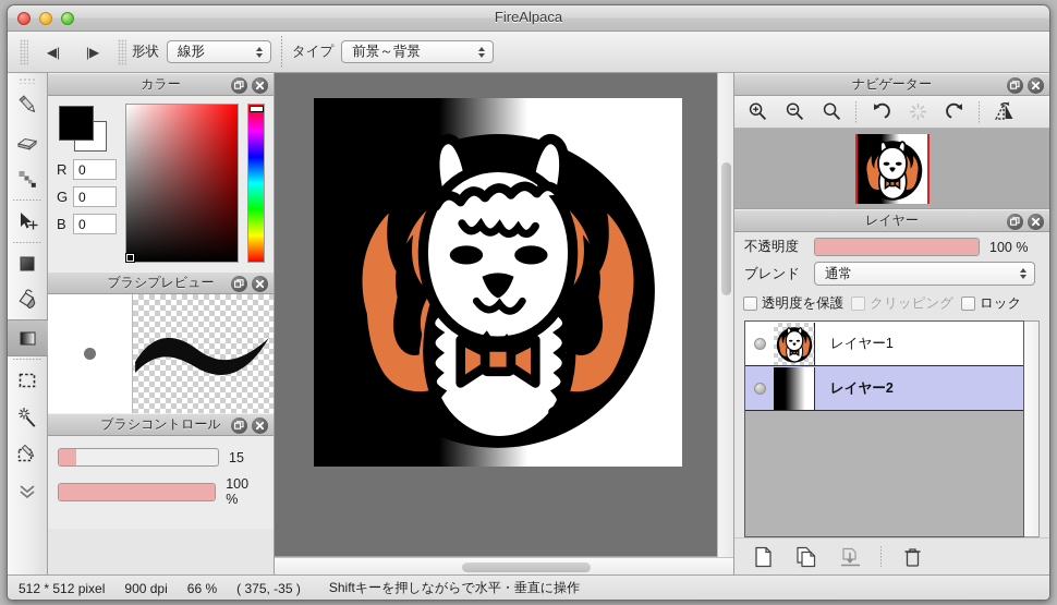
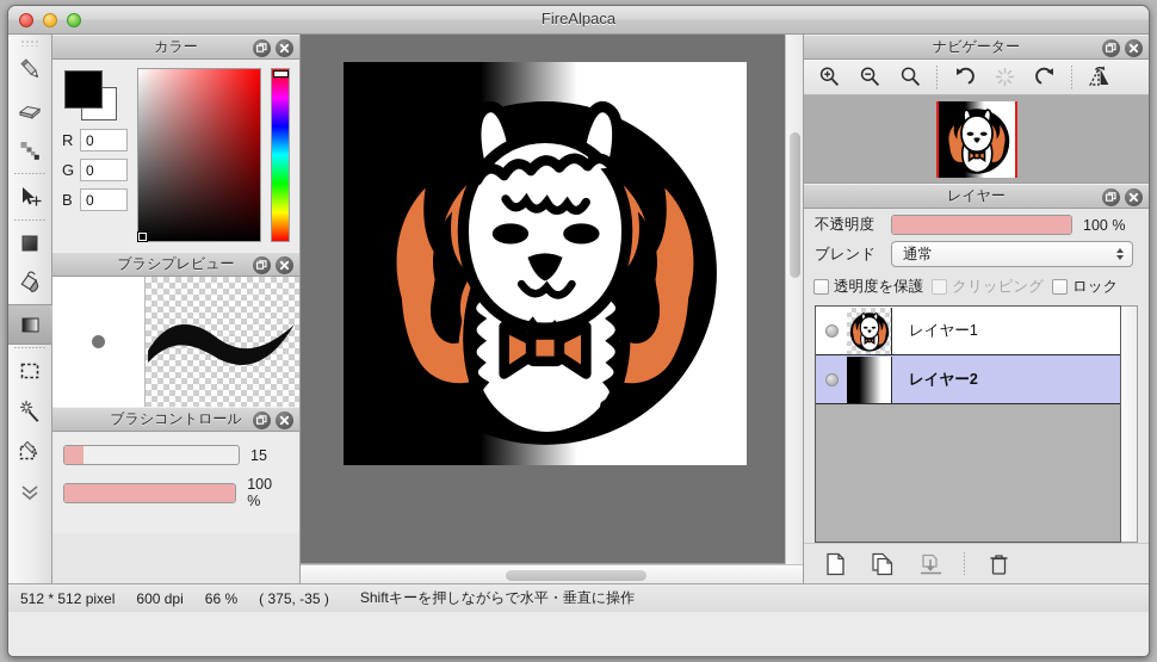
  FireAlpaca
- ◀|
- |▶
- 形状
- 線形
- タイプ
- 前景～背景
  カラー
  R
  0
  G
  0
  B
  0
  ブラシプレビュー
  ブラシコントロール
  15
  100 %
  ナビゲーター
  レイヤー
  不透明度
  100 %
  ブレンド
  通常
  透明度を保護
  クリッピング
  ロック
  レイヤー1
  レイヤー2
  512 * 512 pixel
- 900 dpi
+ 600 dpi
  66 %
  ( 375, -35 )
  Shiftキーを押しながらで水平・垂直に操作
